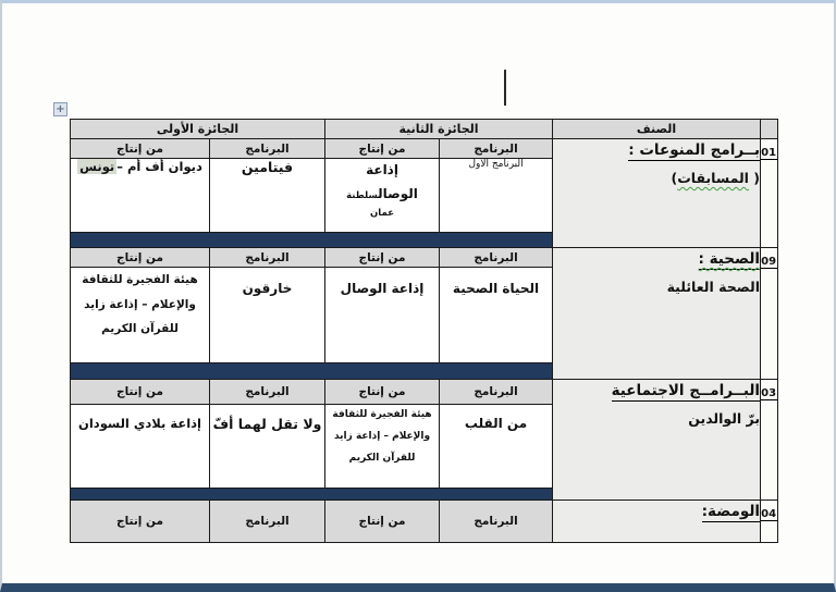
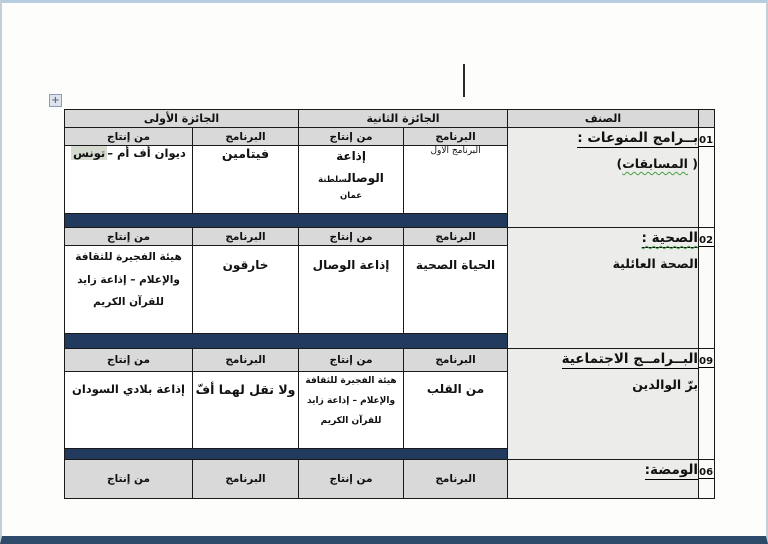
  +
  	الصنف	الجائزة الثانية	الجائزة الأولى
  01	بــرامج المنوعات : ( المسابقات)	البرنامج	من إنتاج	البرنامج	من إنتاج
  البرنامج الأول	إذاعة الوصالسلطنة عمان	فيتامين	ديوان أف أم –تونس
- 09	الصحية : الصحة العائلية	البرنامج	من إنتاج	البرنامج	من إنتاج
+ 02	الصحية : الصحة العائلية	البرنامج	من إنتاج	البرنامج	من إنتاج
  الحياة الصحية	إذاعة الوصال	خارقون	هيئة الفجيرة للثقافة والإعلام – إذاعة زايد للقرآن الكريم
- 03	البــرامــج الاجتماعية برّ الوالدين	البرنامج	من إنتاج	البرنامج	من إنتاج
+ 09	البــرامــج الاجتماعية برّ الوالدين	البرنامج	من إنتاج	البرنامج	من إنتاج
  من القلب	هيئة الفجيرة للثقافة والإعلام – إذاعة زايد للقرآن الكريم	ولا تقل لهما أفّ	إذاعة بلادي السودان
- 04	الومضة:	البرنامج	من إنتاج	البرنامج	من إنتاج
+ 06	الومضة:	البرنامج	من إنتاج	البرنامج	من إنتاج
